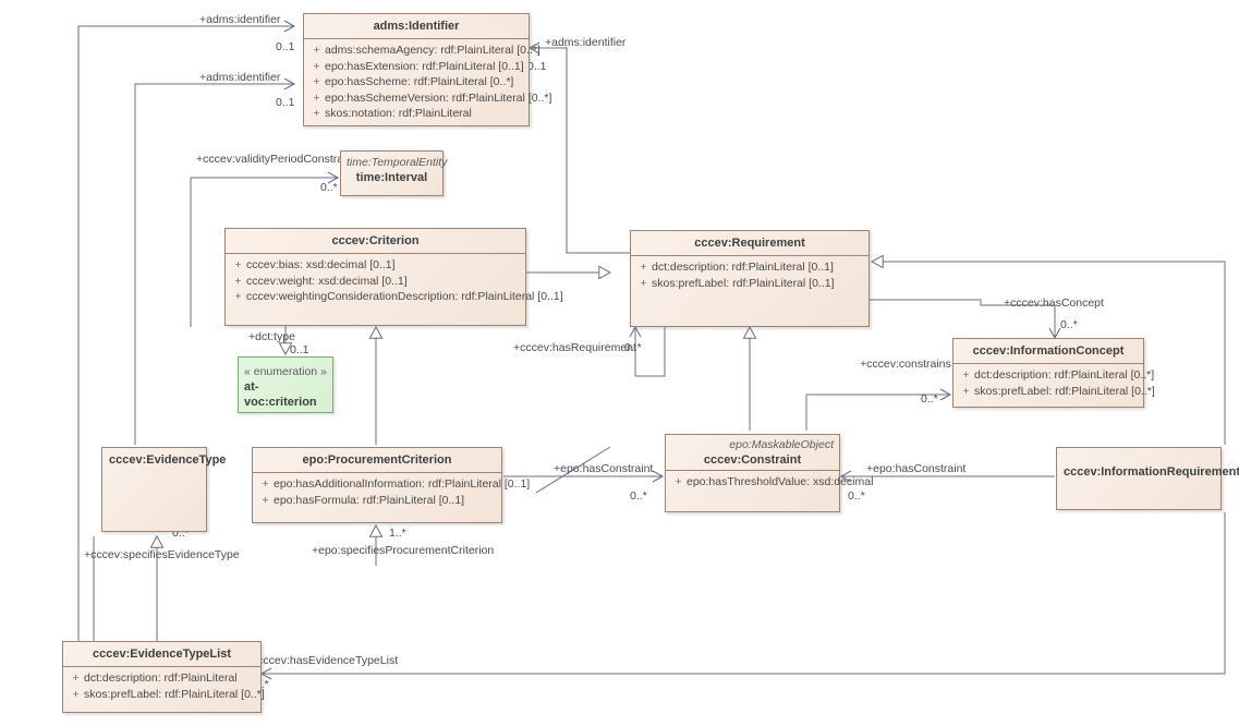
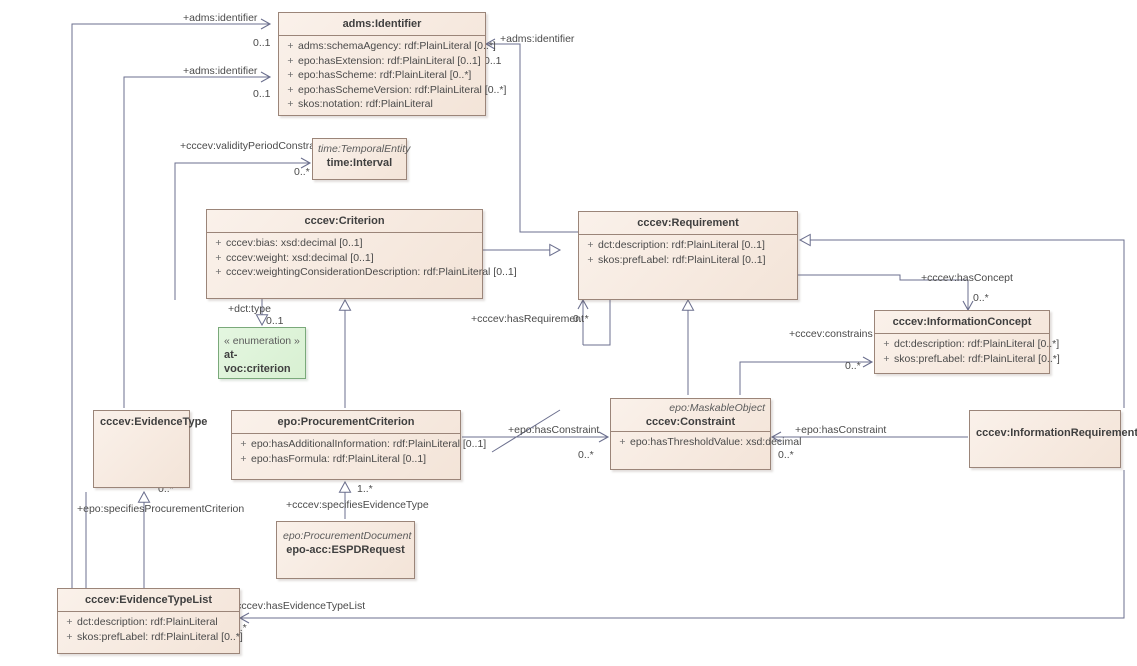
  +adms:identifier
  0..1
  +adms:identifier
  0..1
  +adms:identifier
  0..1
  +cccev:validityPeriodConstr
  0..*
  +dct:type
  0..1
  +cccev:hasRequirement
  0..*
  +cccev:hasConcept
  0..*
  +cccev:constrains
  0..*
  +epo:hasConstraint
  0..*
  +epo:hasConstraint
  0..*
- +cccev:specifiesEvidenceType
+ +epo:specifiesProcurementCriterion
  0..*
- +epo:specifiesProcurementCriterion
+ +cccev:specifiesEvidenceType
  1..*
  ccev:hasEvidenceTypeList
  adms:Identifier
  + adms:schemaAgency: rdf:PlainLiteral [0..*]
  + epo:hasExtension: rdf:PlainLiteral [0..1]
  + epo:hasScheme: rdf:PlainLiteral [0..*]
  + epo:hasSchemeVersion: rdf:PlainLiteral [0..*]
  + skos:notation: rdf:PlainLiteral
  time:TemporalEntity
  time:Interval
  cccev:Criterion
  + cccev:bias: xsd:decimal [0..1]
  + cccev:weight: xsd:decimal [0..1]
  + cccev:weightingConsiderationDescription: rdf:PlainLiteral [0..1]
  cccev:Requirement
  + dct:description: rdf:PlainLiteral [0..1]
  + skos:prefLabel: rdf:PlainLiteral [0..1]
  cccev:InformationConcept
  + dct:description: rdf:PlainLiteral [0..*]
  + skos:prefLabel: rdf:PlainLiteral [0..*]
  « enumeration »
  at-voc:criterion
  cccev:EvidenceType
  epo:ProcurementCriterion
  + epo:hasAdditionalInformation: rdf:PlainLiteral [0..1]
  + epo:hasFormula: rdf:PlainLiteral [0..1]
  epo:MaskableObject
  cccev:Constraint
  + epo:hasThresholdValue: xsd:decimal
  cccev:InformationRequirement
+ epo:ProcurementDocument
+ epo-acc:ESPDRequest
  cccev:EvidenceTypeList
  + dct:description: rdf:PlainLiteral
  + skos:prefLabel: rdf:PlainLiteral [0..*]
